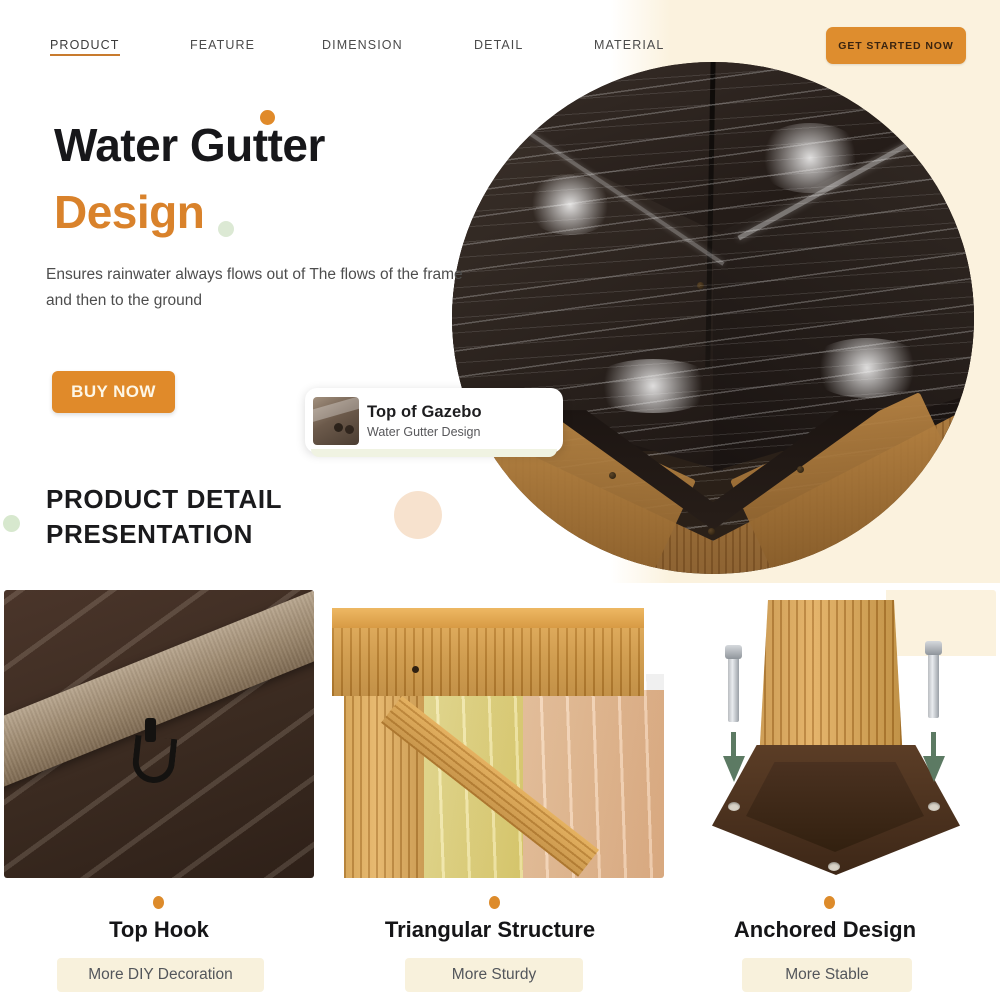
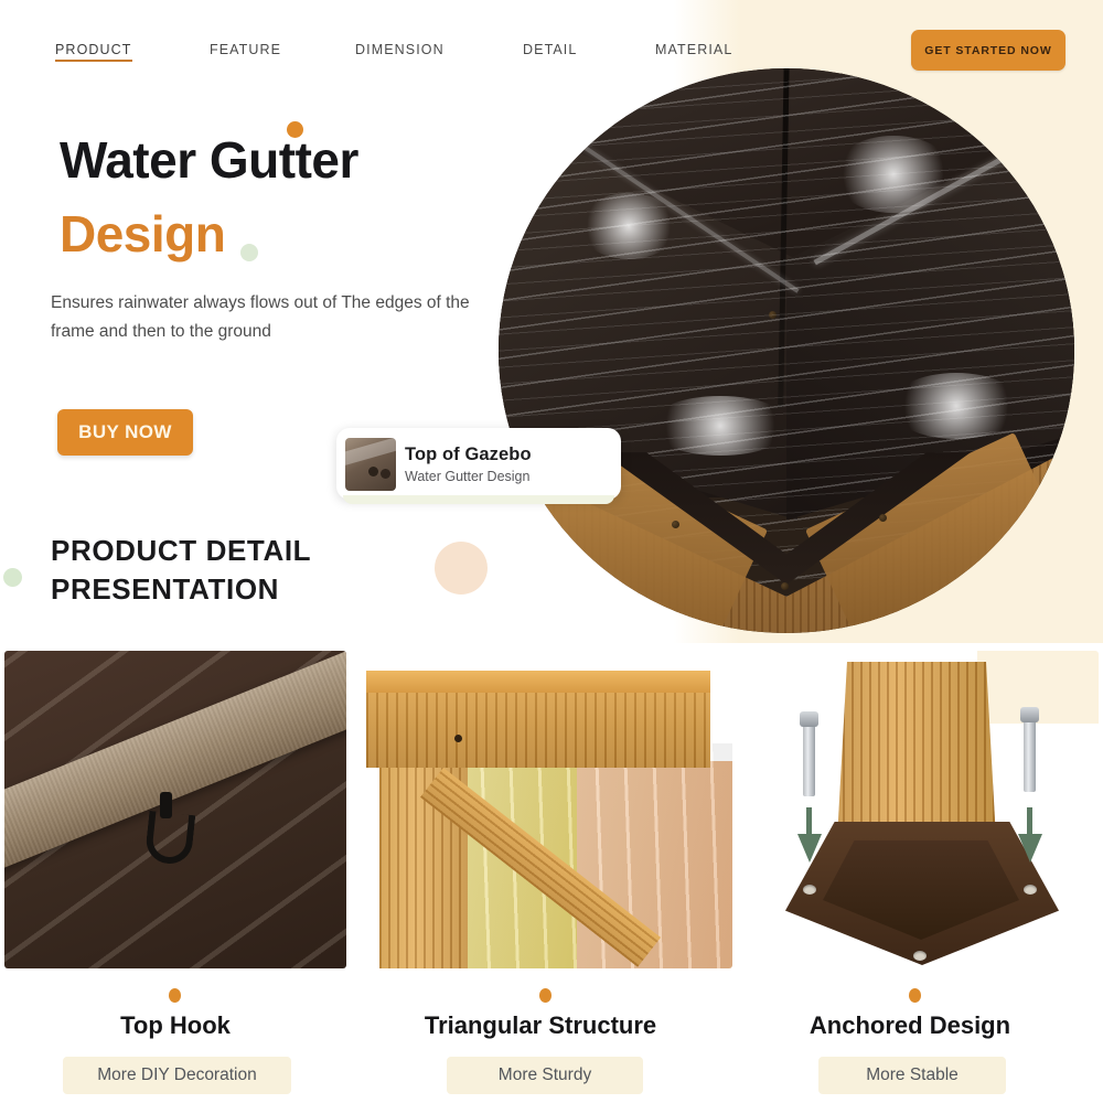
  PRODUCT
  FEATURE
  DIMENSION
  DETAIL
  MATERIAL
  GET STARTED NOW
  Water Gutter
  Design
- Ensures rainwater always flows out of The flows of the frame and then to the ground
+ Ensures rainwater always flows out of The edges of the frame and then to the ground
  BUY NOW
  Top of Gazebo
  Water Gutter Design
  PRODUCT DETAIL
  PRESENTATION
  Top Hook
  Triangular Structure
  Anchored Design
  More DIY Decoration
  More Sturdy
  More Stable
